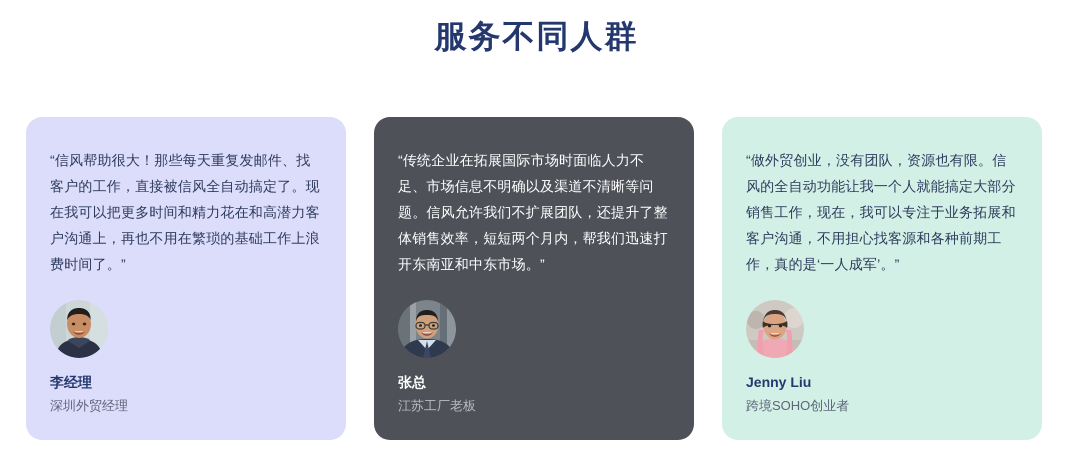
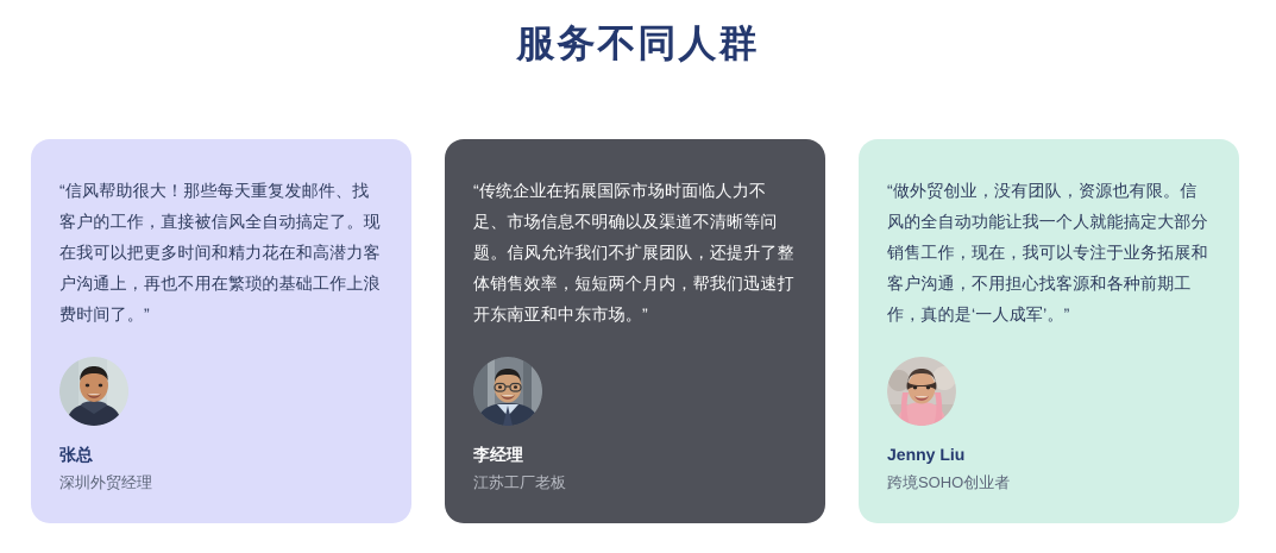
  服务不同人群
  “信风帮助很大！那些每天重复发邮件、找客户的工作，直接被信风全自动搞定了。现在我可以把更多时间和精力花在和高潜力客户沟通上，再也不用在繁琐的基础工作上浪费时间了。”
- 李经理
+ 张总
  深圳外贸经理
  “传统企业在拓展国际市场时面临人力不足、市场信息不明确以及渠道不清晰等问题。信风允许我们不扩展团队，还提升了整体销售效率，短短两个月内，帮我们迅速打开东南亚和中东市场。”
- 张总
+ 李经理
  江苏工厂老板
  “做外贸创业，没有团队，资源也有限。信风的全自动功能让我一个人就能搞定大部分销售工作，现在，我可以专注于业务拓展和客户沟通，不用担心找客源和各种前期工作，真的是‘一人成军’。”
  Jenny Liu
  跨境SOHO创业者
